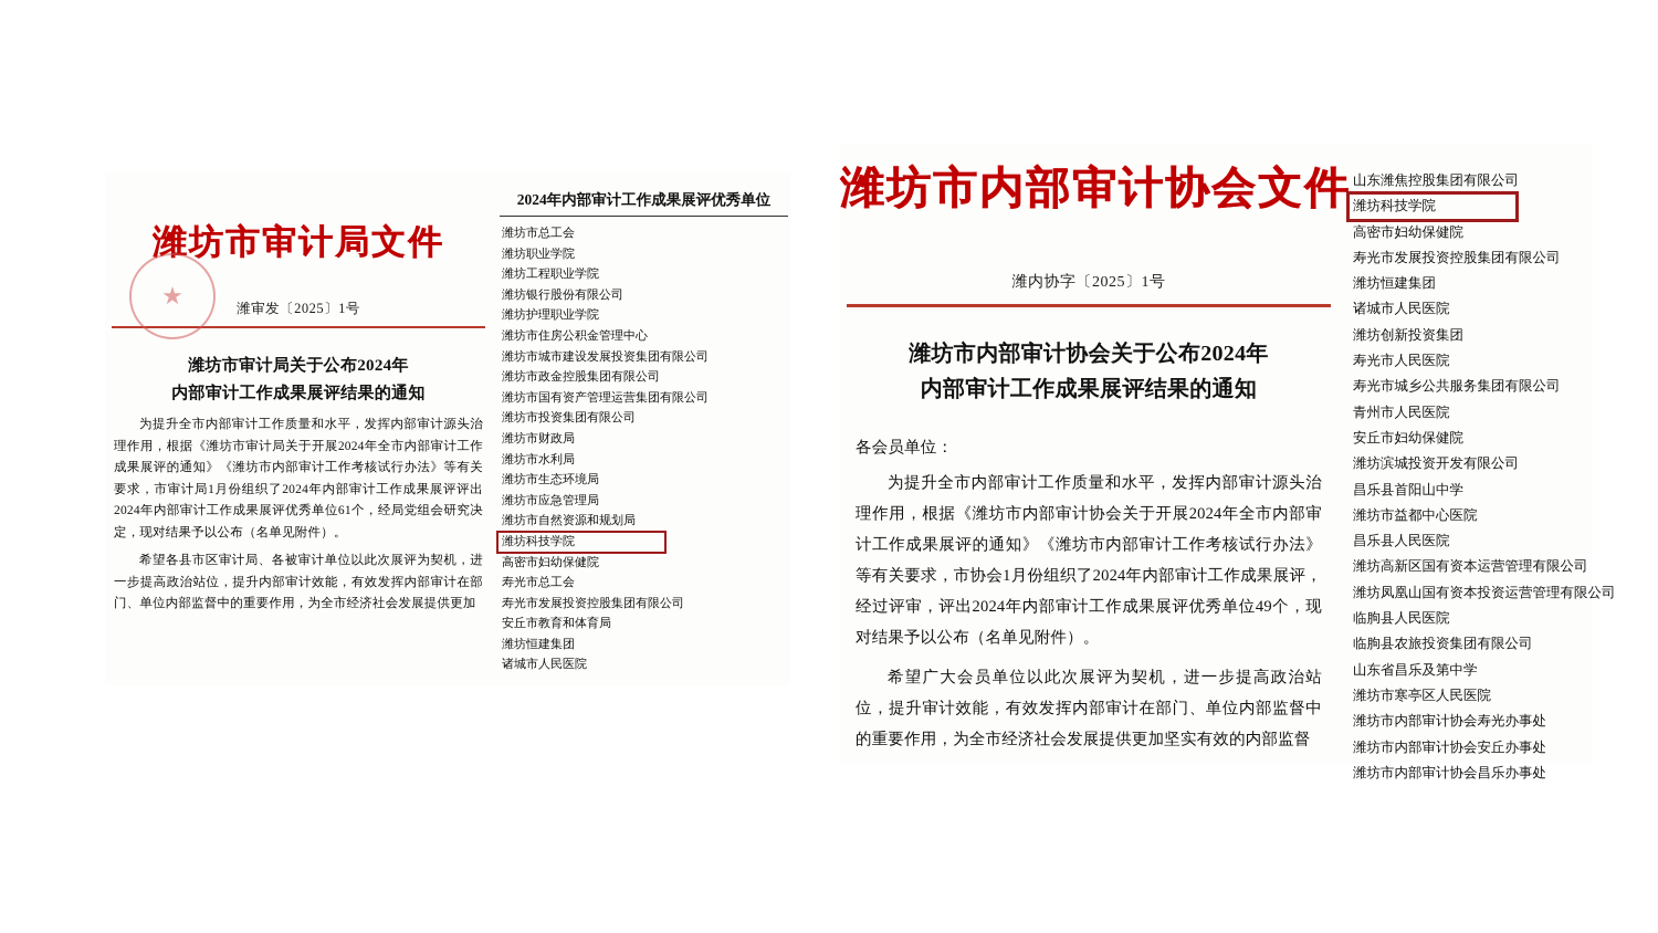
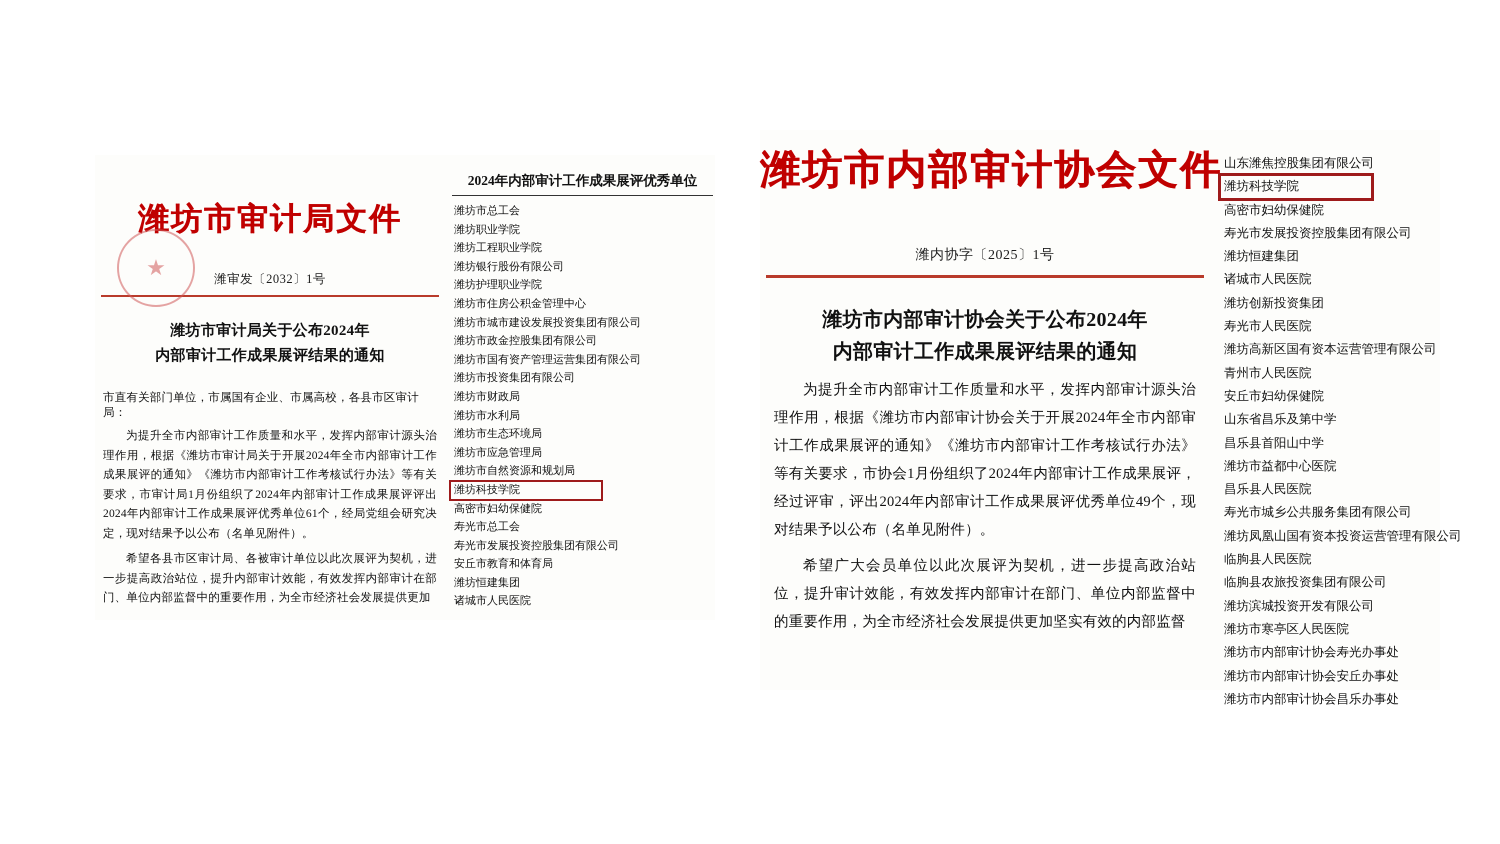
  潍坊市审计局文件
- 潍审发〔2025〕1号
+ 潍审发〔2032〕1号
  潍坊市审计局关于公布2024年
  内部审计工作成果展评结果的通知
+ 市直有关部门单位，市属国有企业、市属高校，各县市区审计局：
  为提升全市内部审计工作质量和水平，发挥内部审计源头治理作用，根据《潍坊市审计局关于开展2024年全市内部审计工作成果展评的通知》《潍坊市内部审计工作考核试行办法》等有关要求，市审计局1月份组织了2024年内部审计工作成果展评评出2024年内部审计工作成果展评优秀单位61个，经局党组会研究决定，现对结果予以公布（名单见附件）。
  希望各县市区审计局、各被审计单位以此次展评为契机，进一步提高政治站位，提升内部审计效能，有效发挥内部审计在部门、单位内部监督中的重要作用，为全市经济社会发展提供更加
  2024年内部审计工作成果展评优秀单位
  潍坊市总工会
  潍坊职业学院
  潍坊工程职业学院
  潍坊银行股份有限公司
  潍坊护理职业学院
  潍坊市住房公积金管理中心
  潍坊市城市建设发展投资集团有限公司
  潍坊市政金控股集团有限公司
  潍坊市国有资产管理运营集团有限公司
  潍坊市投资集团有限公司
  潍坊市财政局
  潍坊市水利局
  潍坊市生态环境局
  潍坊市应急管理局
  潍坊市自然资源和规划局
  潍坊科技学院
  高密市妇幼保健院
  寿光市总工会
  寿光市发展投资控股集团有限公司
  安丘市教育和体育局
  潍坊恒建集团
  诸城市人民医院
  潍坊市内部审计协会文件
  潍内协字〔2025〕1号
  潍坊市内部审计协会关于公布2024年
  内部审计工作成果展评结果的通知
- 各会员单位：
  为提升全市内部审计工作质量和水平，发挥内部审计源头治理作用，根据《潍坊市内部审计协会关于开展2024年全市内部审计工作成果展评的通知》《潍坊市内部审计工作考核试行办法》等有关要求，市协会1月份组织了2024年内部审计工作成果展评，经过评审，评出2024年内部审计工作成果展评优秀单位49个，现对结果予以公布（名单见附件）。
  希望广大会员单位以此次展评为契机，进一步提高政治站位，提升审计效能，有效发挥内部审计在部门、单位内部监督中的重要作用，为全市经济社会发展提供更加坚实有效的内部监督
  山东潍焦控股集团有限公司
  潍坊科技学院
  高密市妇幼保健院
  寿光市发展投资控股集团有限公司
  潍坊恒建集团
  诸城市人民医院
  潍坊创新投资集团
  寿光市人民医院
- 寿光市城乡公共服务集团有限公司
+ 潍坊高新区国有资本运营管理有限公司
  青州市人民医院
  安丘市妇幼保健院
- 潍坊滨城投资开发有限公司
+ 山东省昌乐及第中学
  昌乐县首阳山中学
  潍坊市益都中心医院
  昌乐县人民医院
- 潍坊高新区国有资本运营管理有限公司
+ 寿光市城乡公共服务集团有限公司
  潍坊凤凰山国有资本投资运营管理有限公司
  临朐县人民医院
  临朐县农旅投资集团有限公司
- 山东省昌乐及第中学
+ 潍坊滨城投资开发有限公司
  潍坊市寒亭区人民医院
  潍坊市内部审计协会寿光办事处
  潍坊市内部审计协会安丘办事处
  潍坊市内部审计协会昌乐办事处
